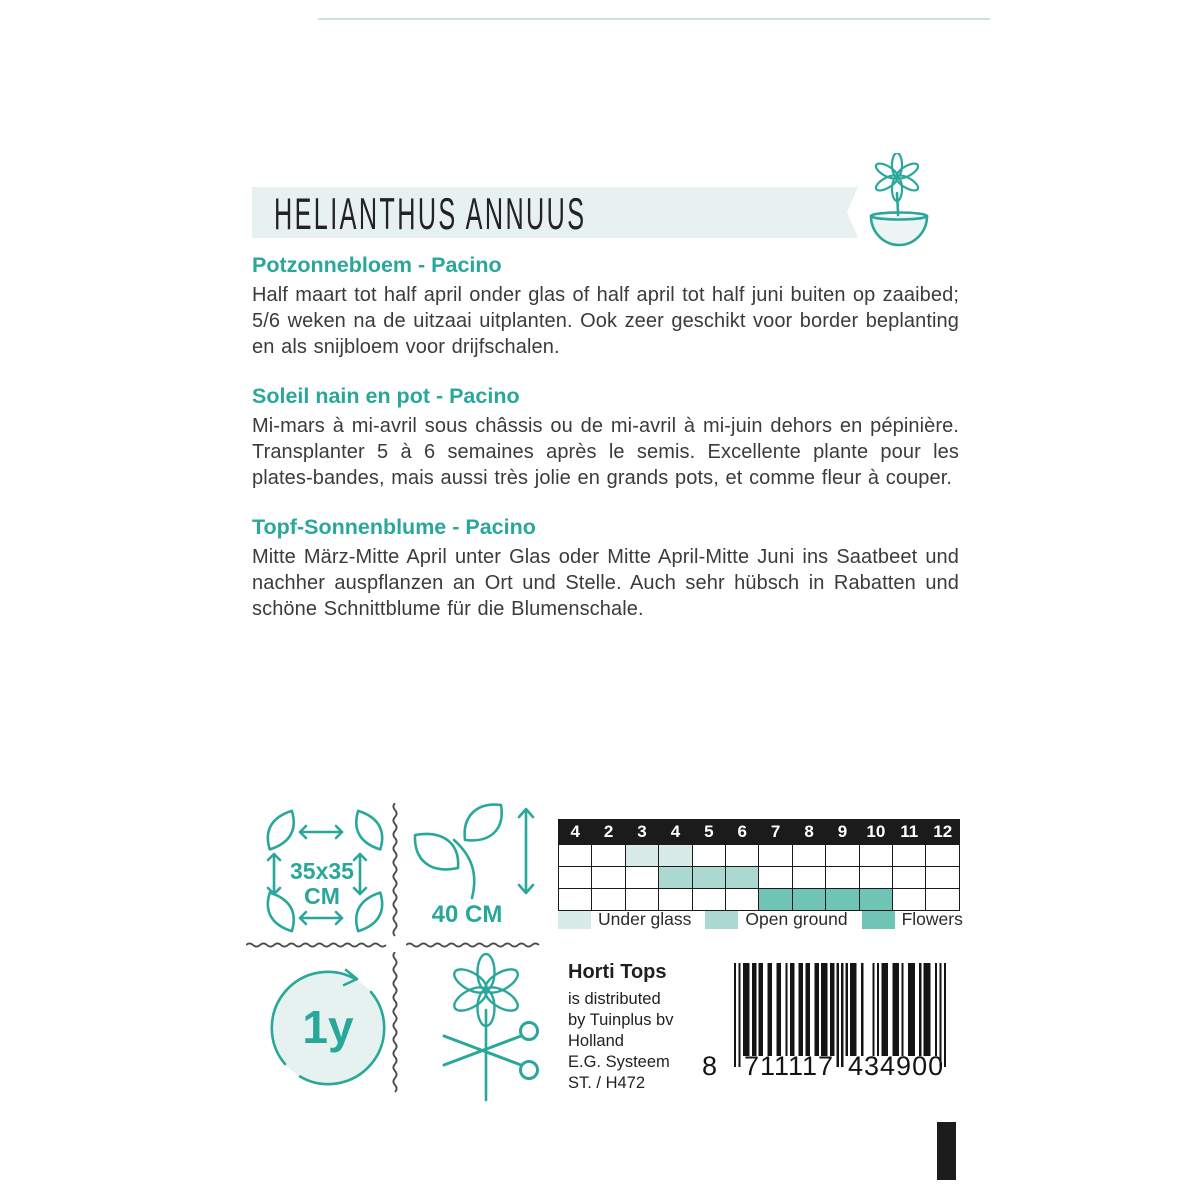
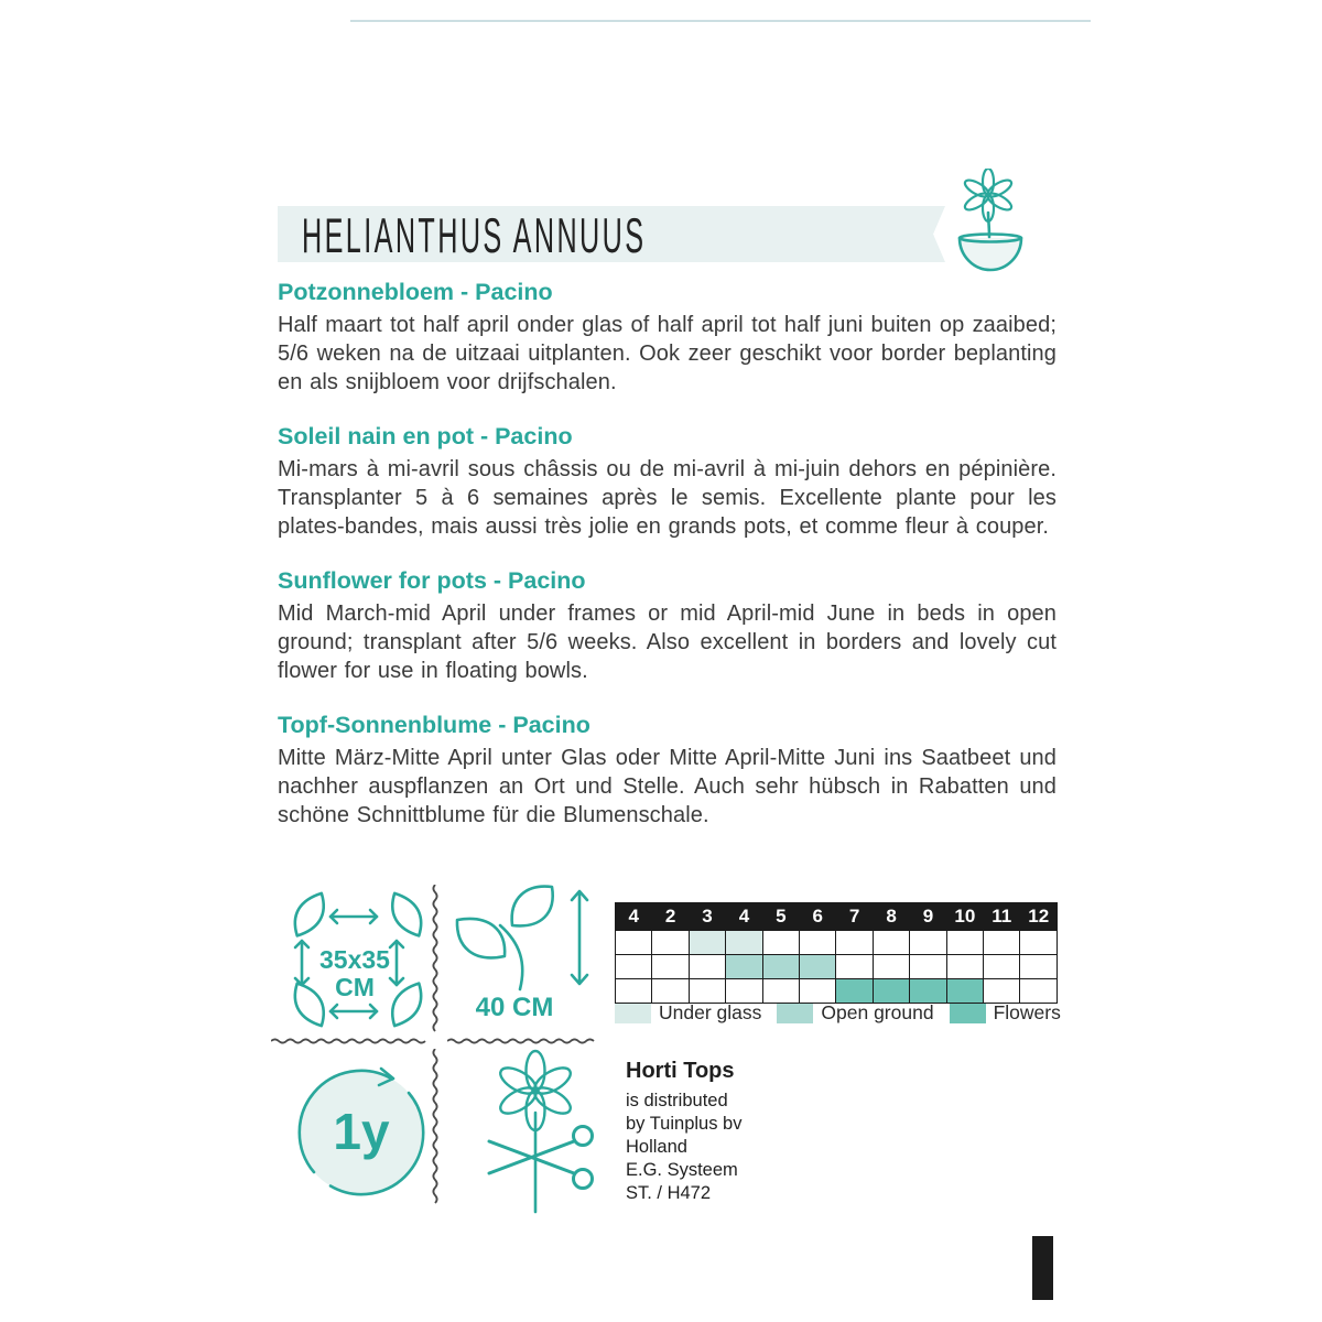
  HELIANTHUS ANNUUS
  Potzonnebloem - Pacino
  Half maart tot half april onder glas of half april tot half juni buiten op zaaibed; 5/6 weken na de uitzaai uitplanten. Ook zeer geschikt voor border beplanting en als snijbloem voor drijfschalen.
  Soleil nain en pot - Pacino
  Mi-mars à mi-avril sous châssis ou de mi-avril à mi-juin dehors en pépinière. Transplanter 5 à 6 semaines après le semis. Excellente plante pour les plates-bandes, mais aussi très jolie en grands pots, et comme fleur à couper.
+ Sunflower for pots - Pacino
+ Mid March-mid April under frames or mid April-mid June in beds in open ground; transplant after 5/6 weeks. Also excellent in borders and lovely cut flower for use in floating bowls.
  Topf-Sonnenblume - Pacino
  Mitte März-Mitte April unter Glas oder Mitte April-Mitte Juni ins Saatbeet und nachher auspflanzen an Ort und Stelle. Auch sehr hübsch in Rabatten und schöne Schnittblume für die Blumenschale.
  35x35
  CM
  40 CM
  1y
  4	2	3	4	5	6	7	8	9	10	11	12
  Under glass
  Open ground
  Flowers
  Horti Tops
  is distributed
  by Tuinplus bv
  Holland
  E.G. Systeem
  ST. / H472
- 8
- 711117
- 434900
